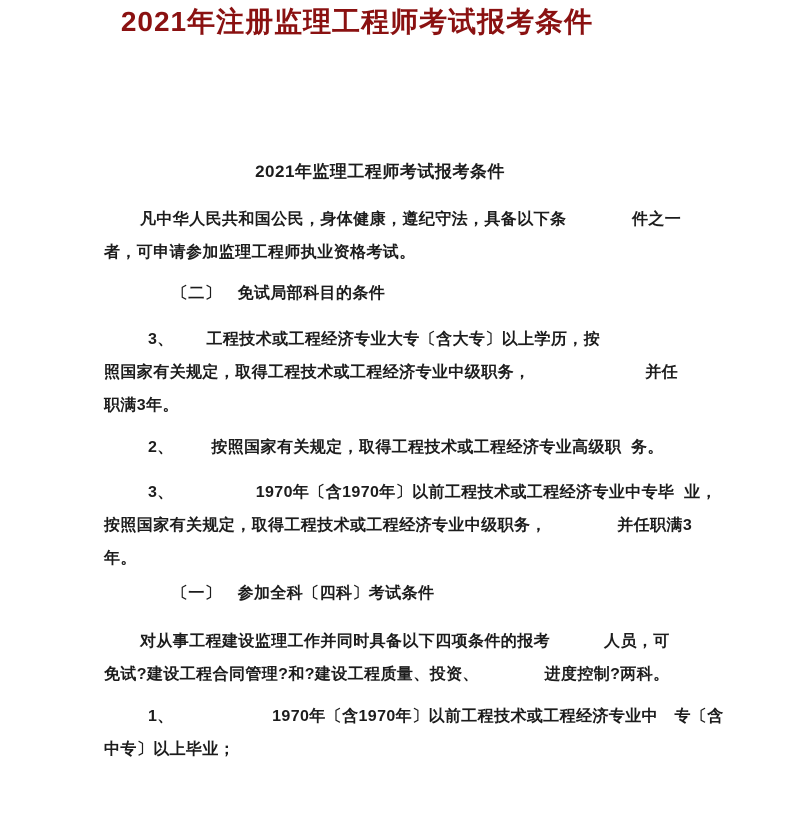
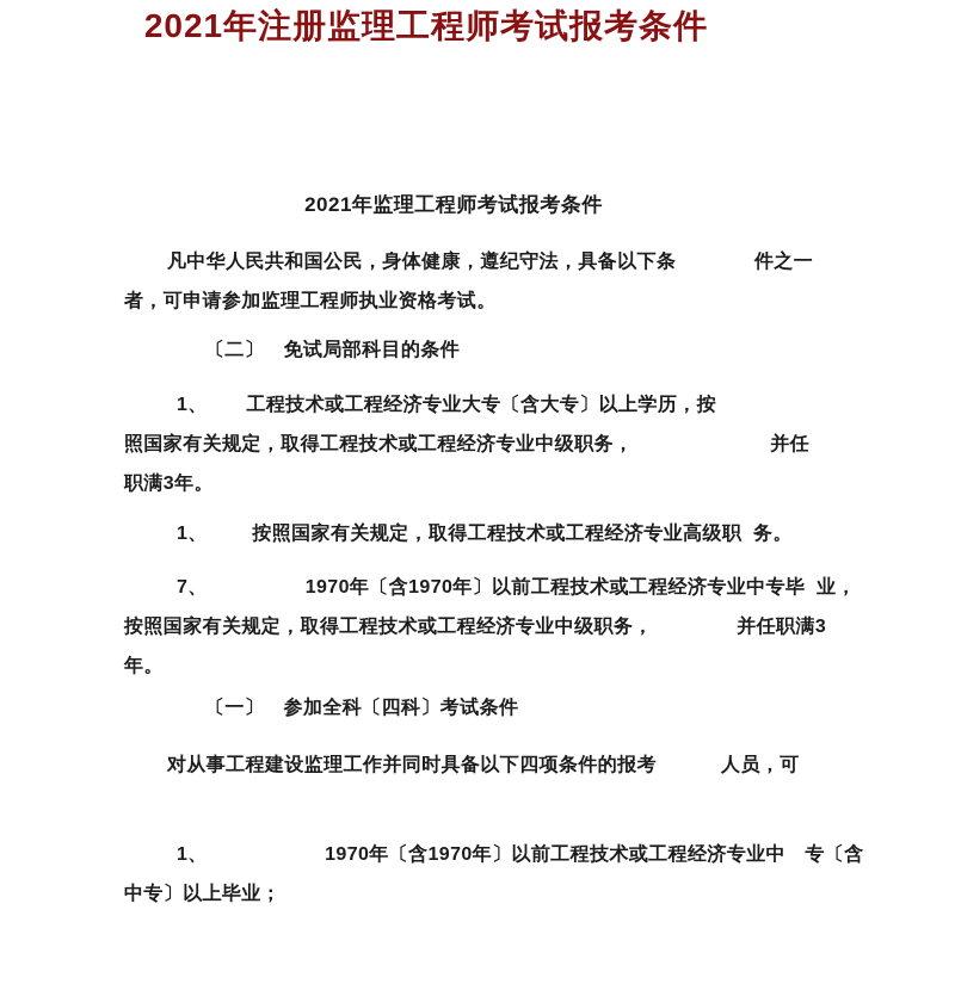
  2021年注册监理工程师考试报考条件
  2021年监理工程师考试报考条件
  凡中华人民共和国公民，身体健康，遵纪守法，具备以下条 件之一
  者，可申请参加监理工程师执业资格考试。
  〔二〕 免试局部科目的条件
- 3、 工程技术或工程经济专业大专〔含大专〕以上学历，按
+ 1、 工程技术或工程经济专业大专〔含大专〕以上学历，按
  照国家有关规定，取得工程技术或工程经济专业中级职务， 并任
  职满3年。
- 2、 按照国家有关规定，取得工程技术或工程经济专业高级职 务。
+ 1、 按照国家有关规定，取得工程技术或工程经济专业高级职 务。
- 3、 1970年〔含1970年〕以前工程技术或工程经济专业中专毕 业，
+ 7、 1970年〔含1970年〕以前工程技术或工程经济专业中专毕 业，
  按照国家有关规定，取得工程技术或工程经济专业中级职务， 并任职满3
  年。
  〔一〕 参加全科〔四科〕考试条件
  对从事工程建设监理工作并同时具备以下四项条件的报考 人员，可
- 免试?建设工程合同管理?和?建设工程质量、投资、 进度控制?两科。
  1、 1970年〔含1970年〕以前工程技术或工程经济专业中 专〔含
  中专〕以上毕业；
